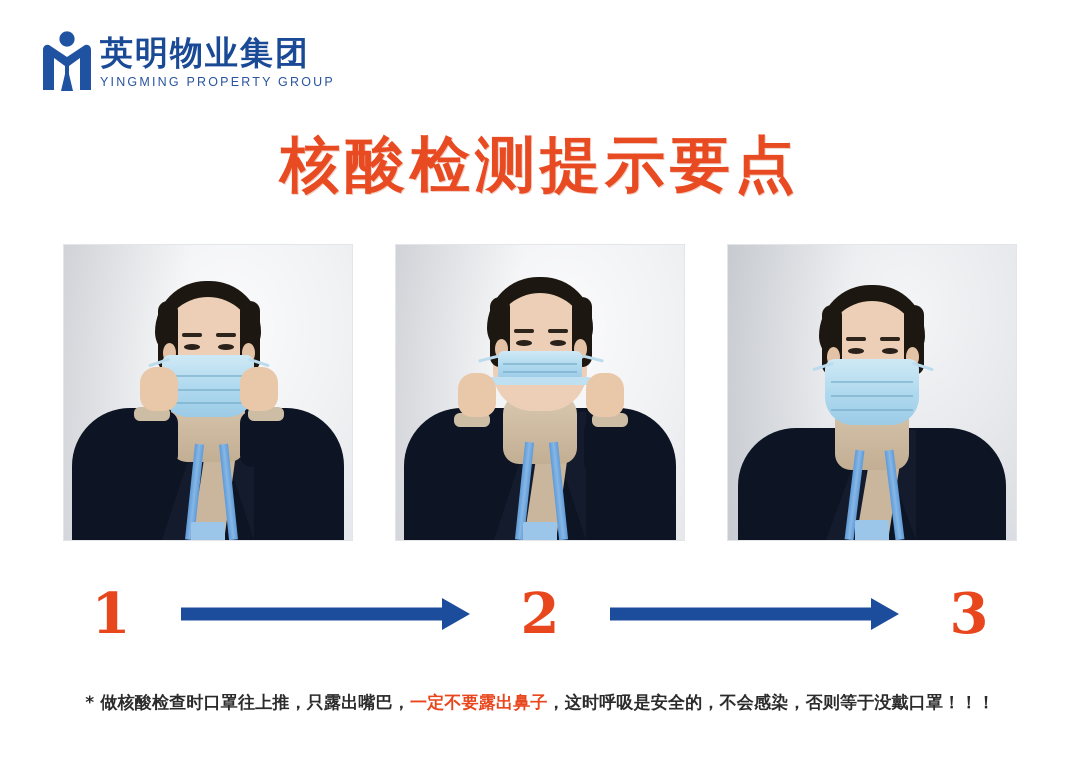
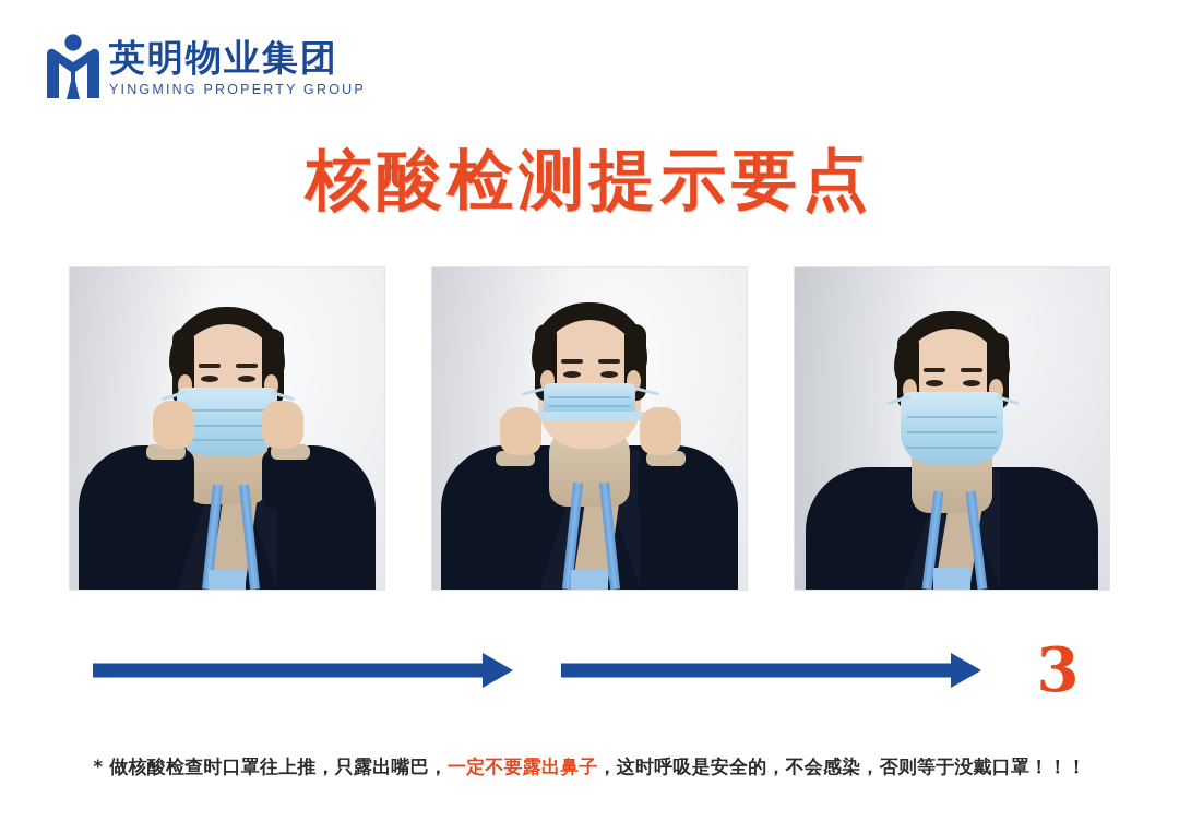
  英明物业集团
  YINGMING PROPERTY GROUP
  核酸检测提示要点
- 1
- 2
  3
  * 做核酸检查时口罩往上推，只露出嘴巴，一定不要露出鼻子，这时呼吸是安全的，不会感染，否则等于没戴口罩！！！
